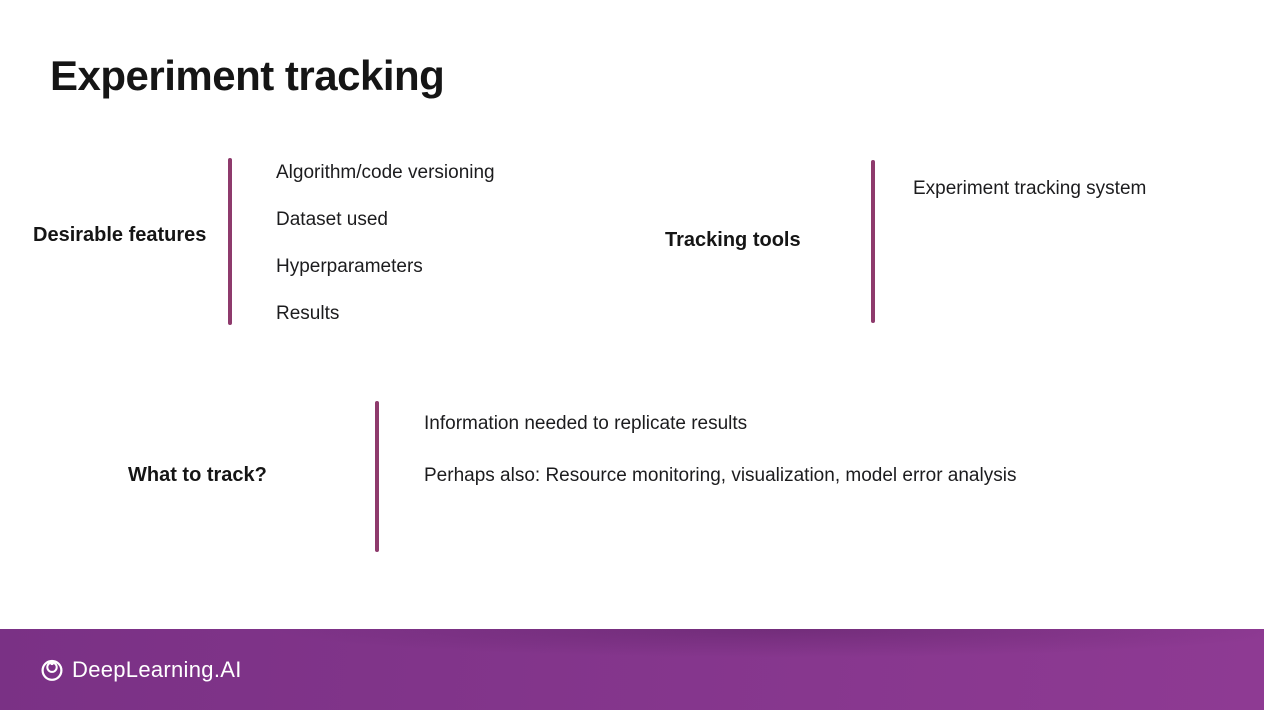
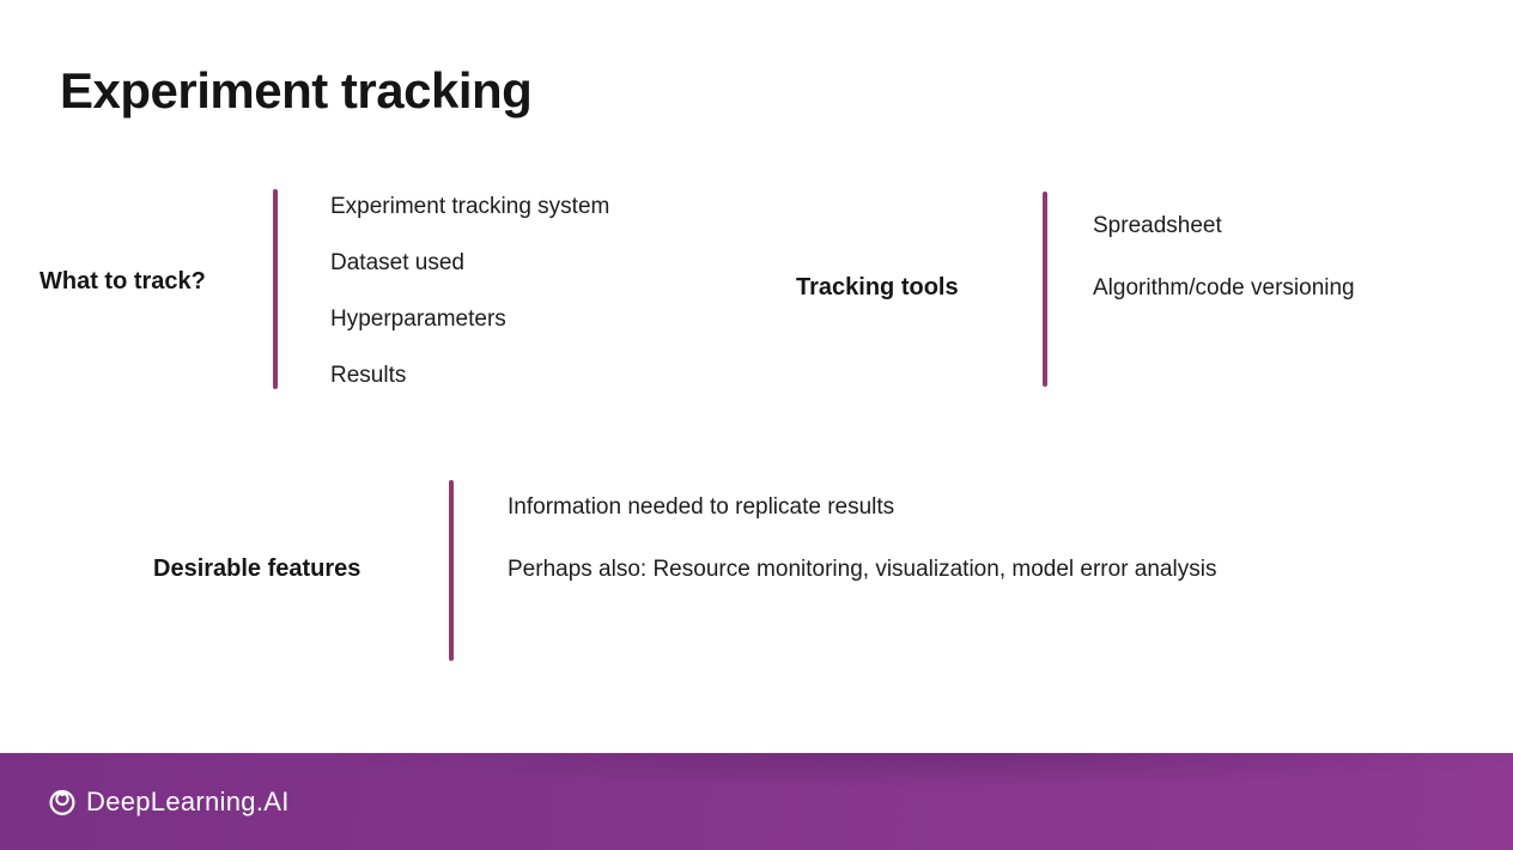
  Experiment tracking
- Desirable features
+ What to track?
- Algorithm/code versioning
+ Experiment tracking system
  Dataset used
  Hyperparameters
  Results
  Tracking tools
+ Spreadsheet
- Experiment tracking system
+ Algorithm/code versioning
- What to track?
+ Desirable features
  Information needed to replicate results
  Perhaps also: Resource monitoring, visualization, model error analysis
  DeepLearning.AI
